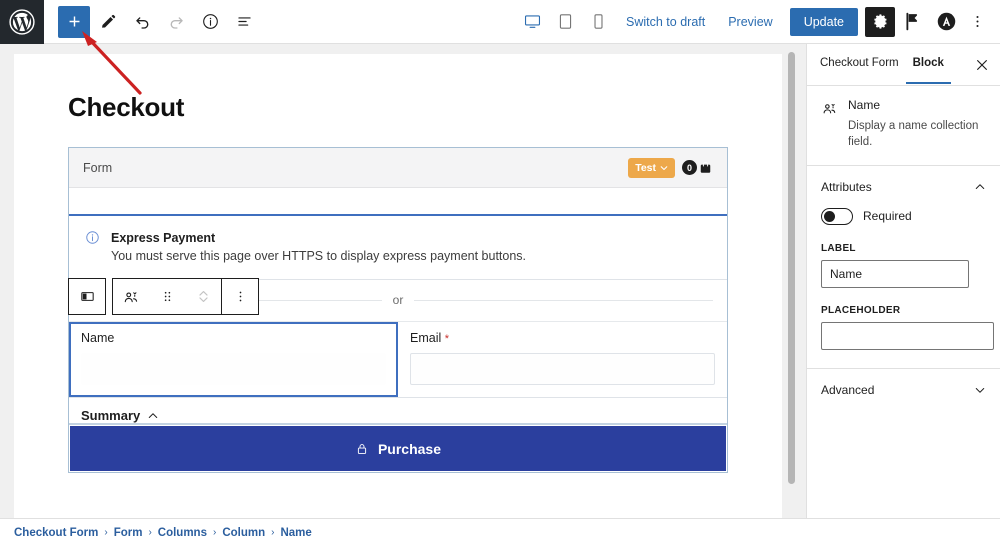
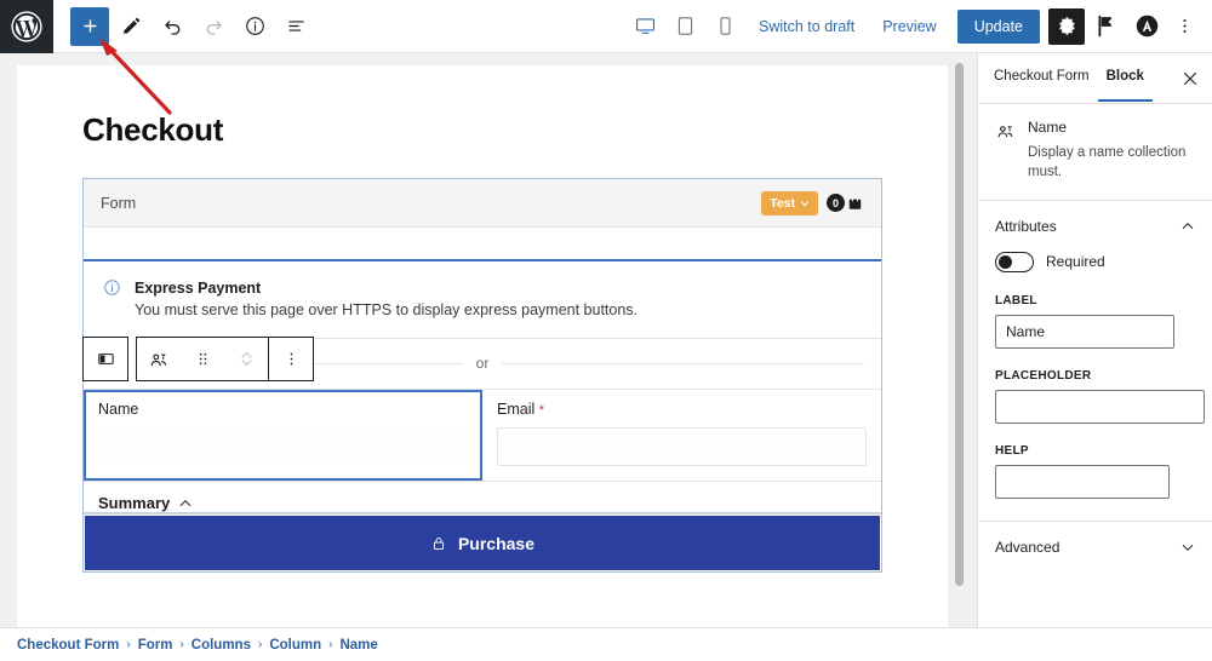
  Switch to draft
  Preview
  Update
  Checkout
  Form
  Test
  0
  Express Payment
  You must serve this page over HTTPS to display express payment buttons.
  or
  Name
  Email *
  Summary
  Purchase
  Checkout Form
  Block
  Name
- Display a name collection field.
+ Display a name collection must.
  Attributes
  Required
  LABEL
  Name
  PLACEHOLDER
+ HELP
  Advanced
  Checkout Form
  ›
  Form
  ›
  Columns
  ›
  Column
  ›
  Name
